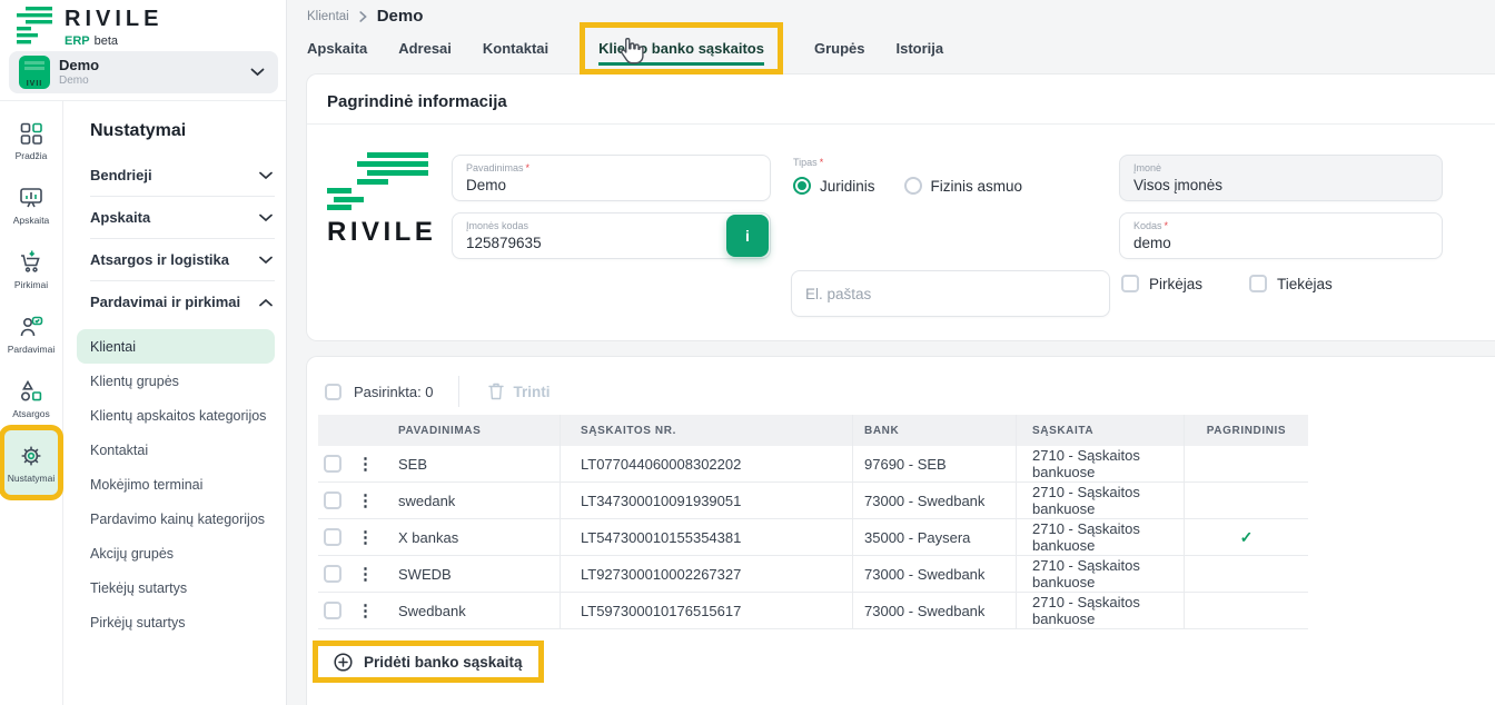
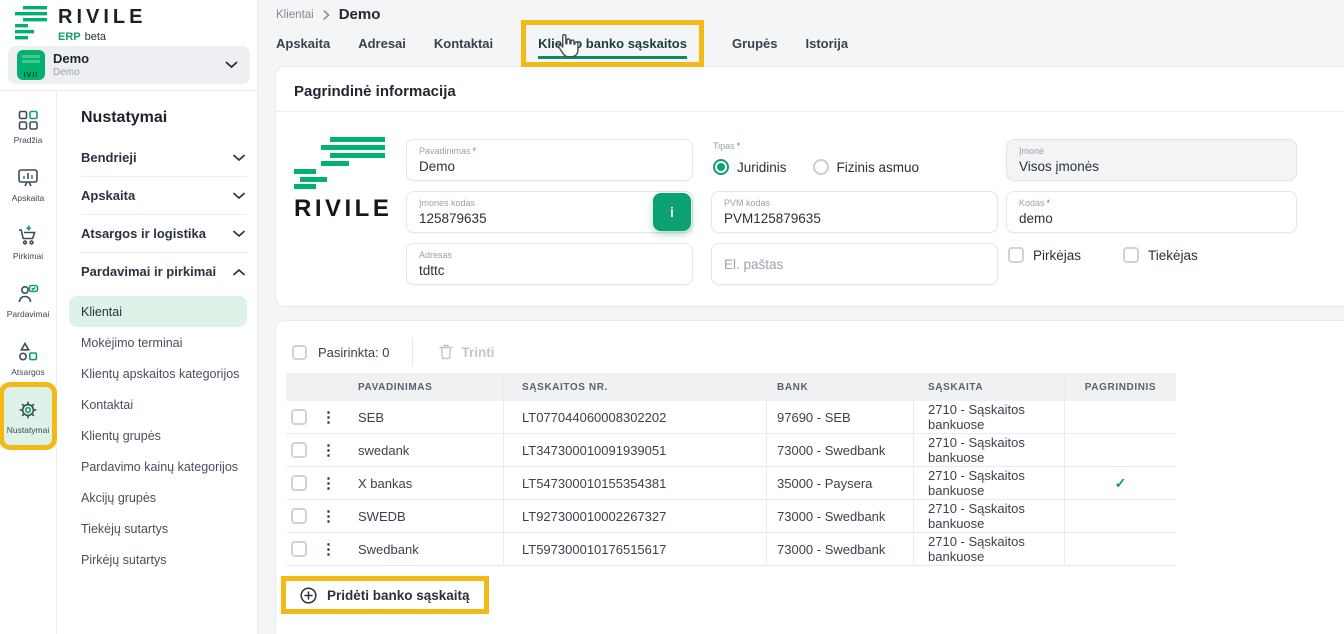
  RIVILE
  ERP beta
  Demo
  Demo
  Pradžia
  Apskaita
  Pirkimai
  Pardavimai
  Atsargos
  Nustatymai
  Nustatymai
  Bendrieji
  Apskaita
  Atsargos ir logistika
  Pardavimai ir pirkimai
  Klientai
- Klientų grupės
+ Mokėjimo terminai
  Klientų apskaitos kategorijos
  Kontaktai
- Mokėjimo terminai
+ Klientų grupės
  Pardavimo kainų kategorijos
  Akcijų grupės
  Tiekėjų sutartys
  Pirkėjų sutartys
  Klientai
  Demo
  Apskaita
  Adresai
  Kontaktai
  Klie banko sąskaitos
  Grupės
  Istorija
  Pagrindinė informacija
  RIVILE
  Pavadinimas *
  Demo
  Tipas *
  Juridinis
  Fizinis asmuo
  Įmonė
  Visos įmonės
  Įmonės kodas
  125879635
  i
+ PVM kodas
+ PVM125879635
  Kodas *
  demo
+ Adresas
+ tdttc
  El. paštas
  Pirkėjas
  Tiekėjas
  Pasirinkta: 0
  Trinti
  PAVADINIMAS
  SĄSKAITOS NR.
  BANK
  SĄSKAITA
  PAGRINDINIS
  ⋮
  SEB
  LT077044060008302202
  97690 - SEB
  2710 - Sąskaitos bankuose
  ⋮
  swedank
  LT347300010091939051
  73000 - Swedbank
  2710 - Sąskaitos bankuose
  ⋮
  X bankas
  LT547300010155354381
  35000 - Paysera
  2710 - Sąskaitos bankuose
  ✓
  ⋮
  SWEDB
  LT927300010002267327
  73000 - Swedbank
  2710 - Sąskaitos bankuose
  ⋮
  Swedbank
  LT597300010176515617
  73000 - Swedbank
  2710 - Sąskaitos bankuose
  Pridėti banko sąskaitą
